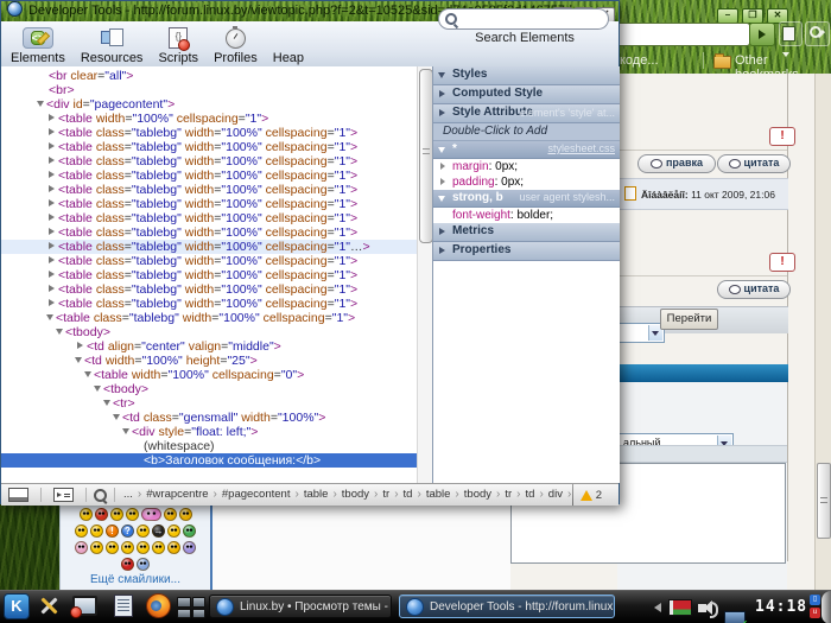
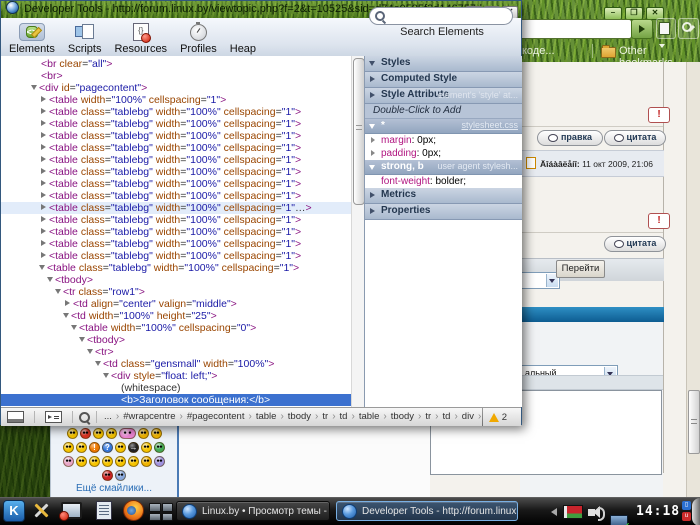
  – ❐ ✕
  коде...
  !
  правка
  цитата
  Äîáàâëåíî: 11 окт 2009, 21:06
  !
  цитата
  Перейти
  альный
  !
  ?
  →
  Ещё смайлики...
  Developer Tools - http://forum.linux.by/viewtopic.php?f=2&t=10525&sid
  <>
  Elements
- Resources
+ Scripts
  {}
- Scripts
+ Resources
  Profiles
  Heap
  Search Elements
  <br clear="all">
  <br>
  <div id="pagecontent">
  <table width="100%" cellspacing="1">
  <table class="tablebg" width="100%" cellspacing="1">
  <table class="tablebg" width="100%" cellspacing="1">
  <table class="tablebg" width="100%" cellspacing="1">
  <table class="tablebg" width="100%" cellspacing="1">
  <table class="tablebg" width="100%" cellspacing="1">
  <table class="tablebg" width="100%" cellspacing="1">
  <table class="tablebg" width="100%" cellspacing="1">
  <table class="tablebg" width="100%" cellspacing="1">
  <table class="tablebg" width="100%" cellspacing="1"…>
  <table class="tablebg" width="100%" cellspacing="1">
  <table class="tablebg" width="100%" cellspacing="1">
  <table class="tablebg" width="100%" cellspacing="1">
  <table class="tablebg" width="100%" cellspacing="1">
  <table class="tablebg" width="100%" cellspacing="1">
  <tbody>
+ <tr class="row1">
  <td align="center" valign="middle">
  <td width="100%" height="25">
  <table width="100%" cellspacing="0">
  <tbody>
  <tr>
  <td class="gensmall" width="100%">
  <div style="float: left;">
  (whitespace)
  <b>Заголовок сообщения:</b>
  Styles
  Computed Style
  Style Attribute
  element's 'style' at...
  Double-Click to Add
  *
  stylesheet.css
  margin: 0px;
  padding: 0px;
  strong, b
  user agent stylesh...
  font-weight: bolder;
  Metrics
  Properties
  ...
  ›
  #wrapcentre
  ›
  #pagecontent
  ›
  table
  ›
  tbody
  ›
  tr
  ›
  td
  ›
  table
  ›
  tbody
  ›
  tr
  ›
  td
  ›
  div
  ›
  2
  K
  Linux.by • Просмотр темы -
  Developer Tools - http://forum.linux
  14:18
